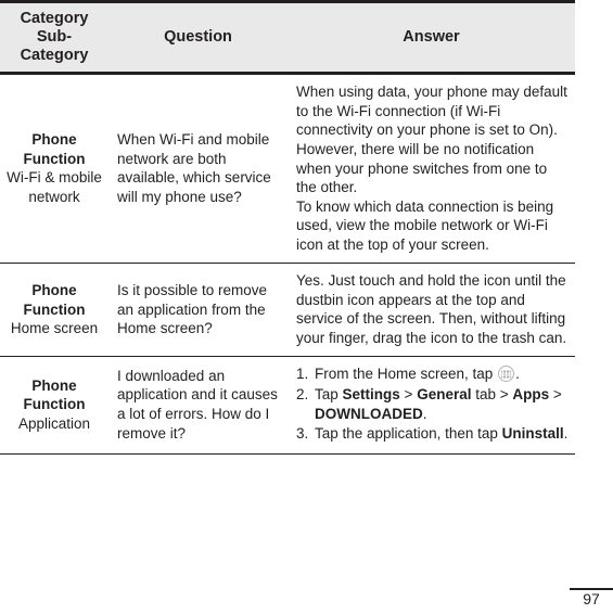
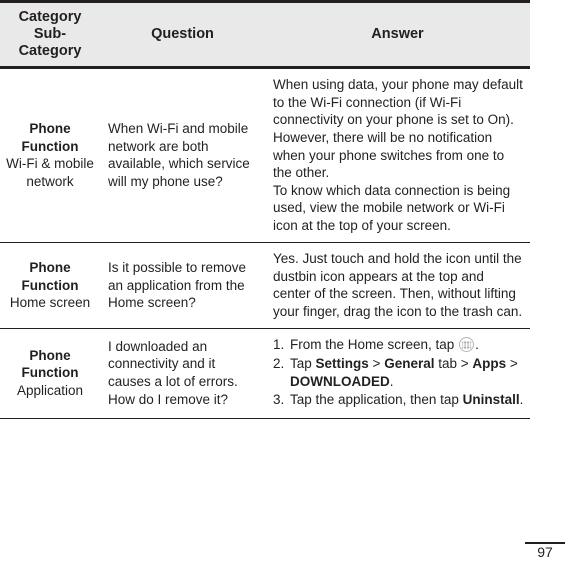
  Category Sub- Category	Question	Answer
  Phone Function Wi-Fi & mobile network	When Wi-Fi and mobile network are both available, which service will my phone use?	When using data, your phone may default to the Wi-Fi connection (if Wi-Fi connectivity on your phone is set to On). However, there will be no notification when your phone switches from one to the other. To know which data connection is being used, view the mobile network or Wi-Fi icon at the top of your screen.
- Phone Function Home screen	Is it possible to remove an application from the Home screen?	Yes. Just touch and hold the icon until the dustbin icon appears at the top and service of the screen. Then, without lifting your finger, drag the icon to the trash can.
+ Phone Function Home screen	Is it possible to remove an application from the Home screen?	Yes. Just touch and hold the icon until the dustbin icon appears at the top and center of the screen. Then, without lifting your finger, drag the icon to the trash can.
- Phone Function Application	I downloaded an application and it causes a lot of errors. How do I remove it?	1. From the Home screen, tap . 2. Tap Settings > General tab > Apps > DOWNLOADED. 3. Tap the application, then tap Uninstall.
+ Phone Function Application	I downloaded an connectivity and it causes a lot of errors. How do I remove it?	1. From the Home screen, tap . 2. Tap Settings > General tab > Apps > DOWNLOADED. 3. Tap the application, then tap Uninstall.
  97
